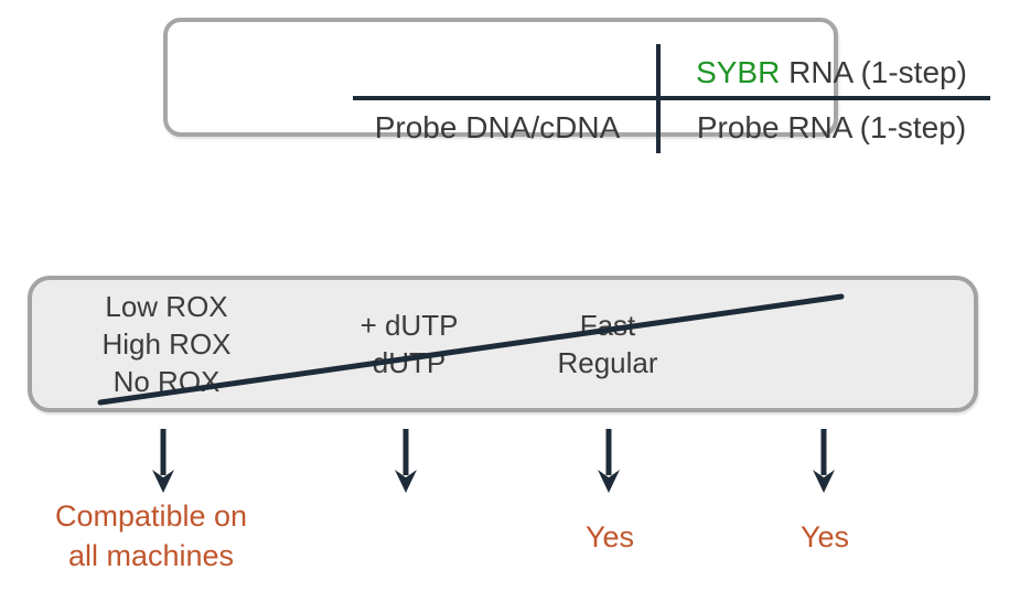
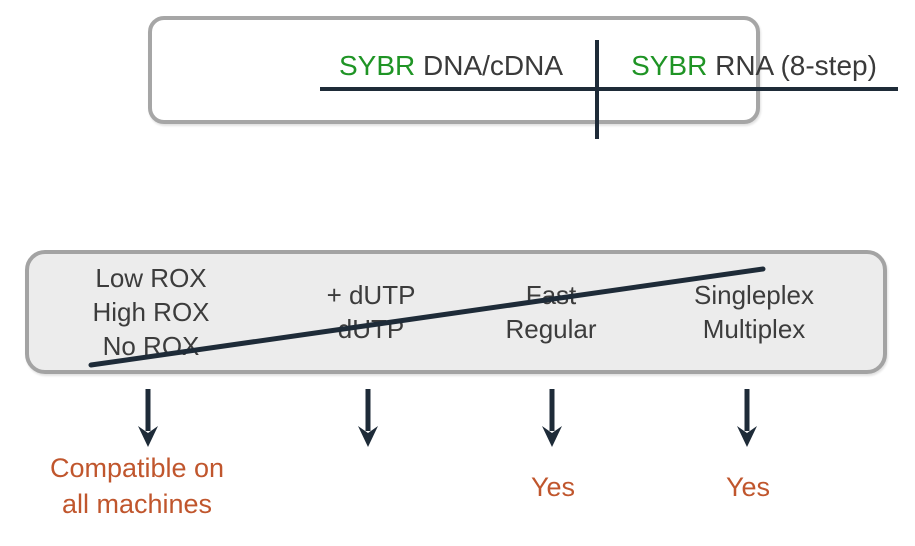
+ SYBR DNA/cDNA
- SYBR RNA (1-step)
+ SYBR RNA (8-step)
- Probe DNA/cDNA
- Probe RNA (1-step)
  Low ROX
  High ROX
  No ROX
  + dUTP
  UTP
  Fas
  Regular
+ Singleplex
+ Multiplex
  Compatible on
  all machines
  Yes
  Yes
